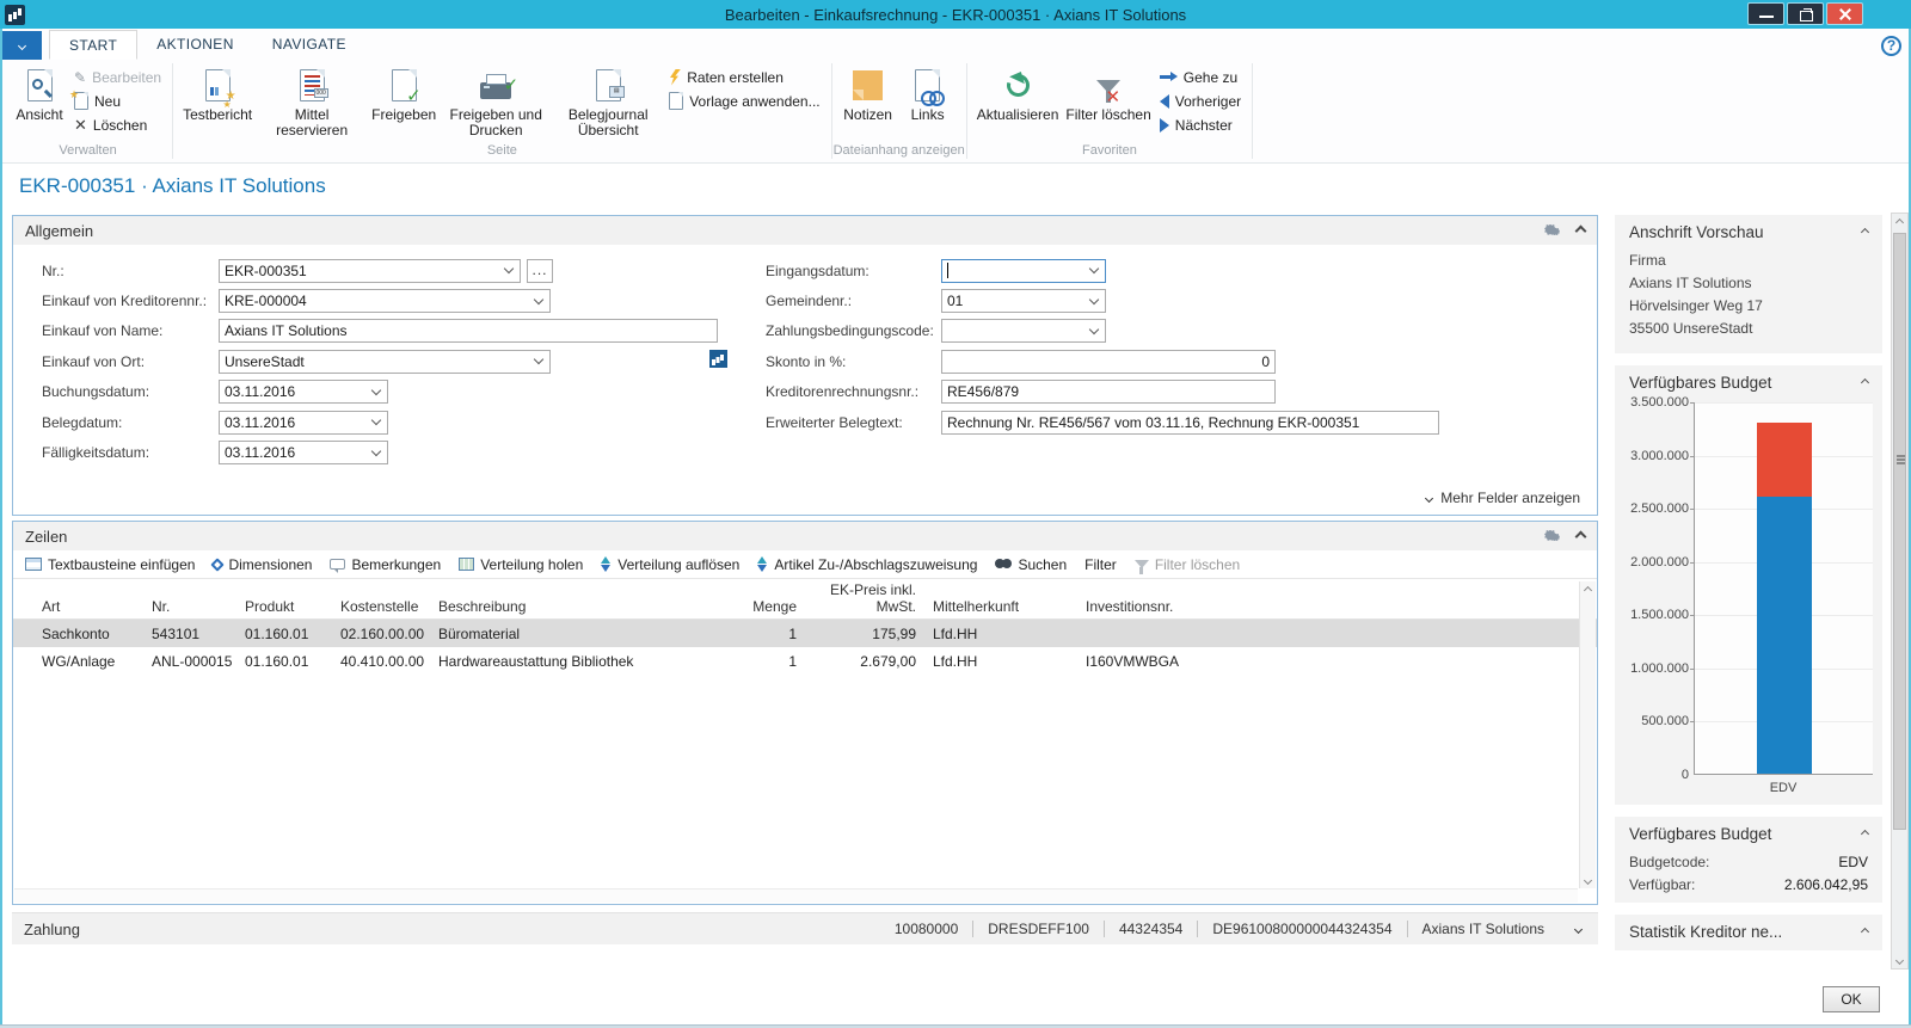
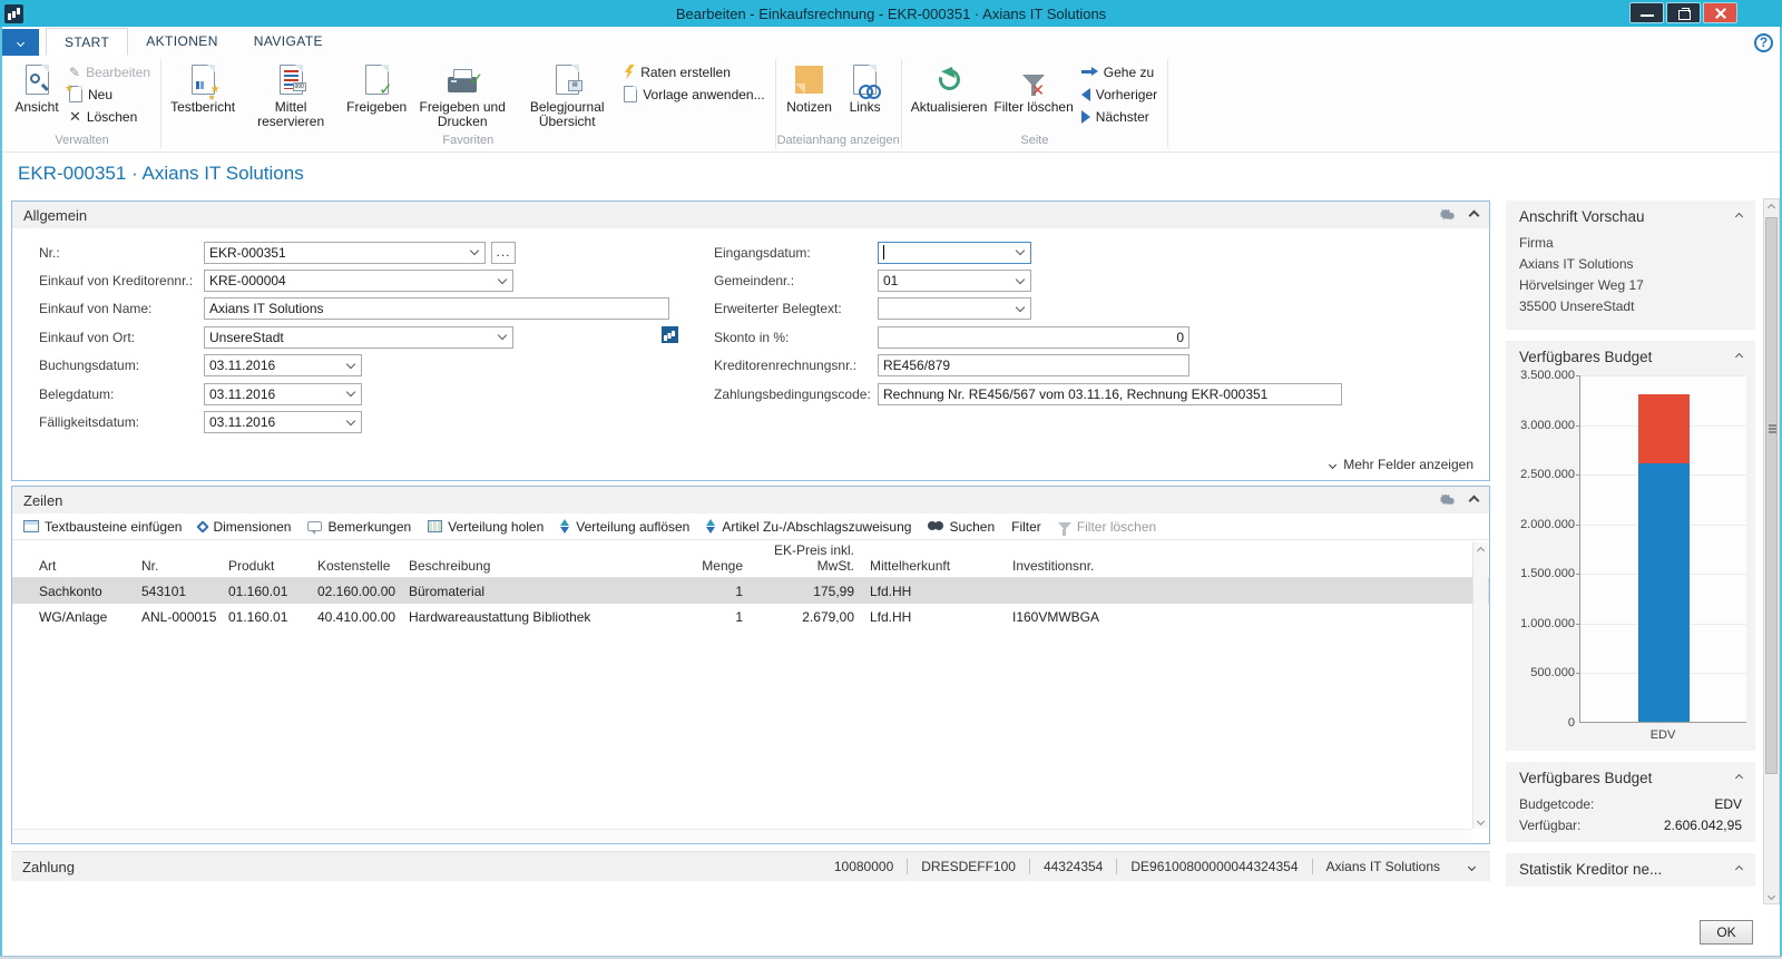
  Bearbeiten - Einkaufsrechnung - EKR-000351 · Axians IT Solutions
  START
  AKTIONEN
  NAVIGATE
  ?
  Ansicht
  ✎
  Bearbeiten
  ★
  Neu
  ✕
  Löschen
  Verwalten
  ★
  ★
  Testbericht
  Mittel reservieren
  ✓
  Freigeben
  ✓
  Freigeben und Drucken
  Belegjournal Übersicht
  Raten erstellen
  Vorlage anwenden...
- Seite
+ Favoriten
  Notizen
  Links
  Dateianhang anzeigen
  Aktualisieren
  ✕
  Filter löschen
  Gehe zu
  Vorheriger
  Nächster
- Favoriten
+ Seite
  EKR-000351 · Axians IT Solutions
  Allgemein
  Nr.:
  EKR-000351
  ...
  Einkauf von Kreditorennr.:
  KRE-000004
  Einkauf von Name:
  Axians IT Solutions
  Einkauf von Ort:
  UnsereStadt
  Buchungsdatum:
  03.11.2016
  Belegdatum:
  03.11.2016
  Fälligkeitsdatum:
  03.11.2016
  Eingangsdatum:
  Gemeindenr.:
  01
- Zahlungsbedingungscode:
+ Erweiterter Belegtext:
  Skonto in %:
  0
  Kreditorenrechnungsnr.:
  RE456/879
- Erweiterter Belegtext:
+ Zahlungsbedingungscode:
  Rechnung Nr. RE456/567 vom 03.11.16, Rechnung EKR-000351
  Mehr Felder anzeigen
  Zeilen
  Textbausteine einfügen
  Dimensionen
  Bemerkungen
  Verteilung holen
  Verteilung auflösen
  Artikel Zu-/Abschlagszuweisung
  Suchen
  Filter
  Filter löschen
  Art
  Nr.
  Produkt
  Kostenstelle
  Beschreibung
  Menge
  EK-Preis inkl. MwSt.
  Mittelherkunft
  Investitionsnr.
  Sachkonto
  543101
  01.160.01
  02.160.00.00
  Büromaterial
  1
  175,99
  Lfd.HH
  WG/Anlage
  ANL-000015
  01.160.01
  40.410.00.00
  Hardwareaustattung Bibliothek
  1
  2.679,00
  Lfd.HH
  I160VMWBGA
  Zahlung
  10080000
  DRESDEFF100
  44324354
  DE96100800000044324354
  Axians IT Solutions
  Anschrift Vorschau
  Firma
  Axians IT Solutions
  Hörvelsinger Weg 17
  35500 UnsereStadt
  Verfügbares Budget
  3.500.000
  3.000.000
  2.500.000
  2.000.000
  1.500.000
  1.000.000
  500.000
  0
  EDV
  Verfügbares Budget
  Budgetcode:
  EDV
  Verfügbar:
  2.606.042,95
  Statistik Kreditor ne...
  OK
